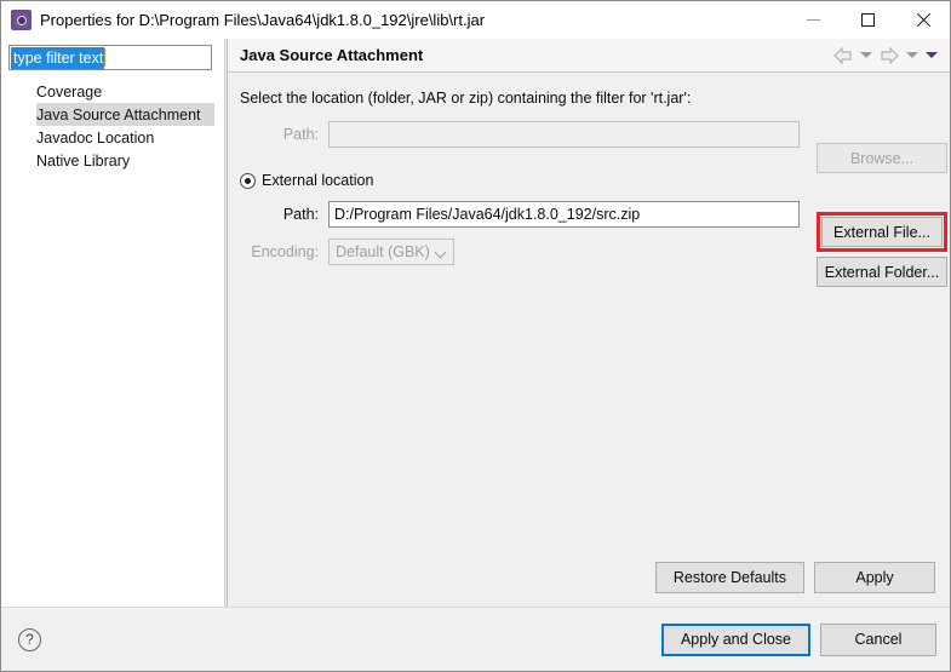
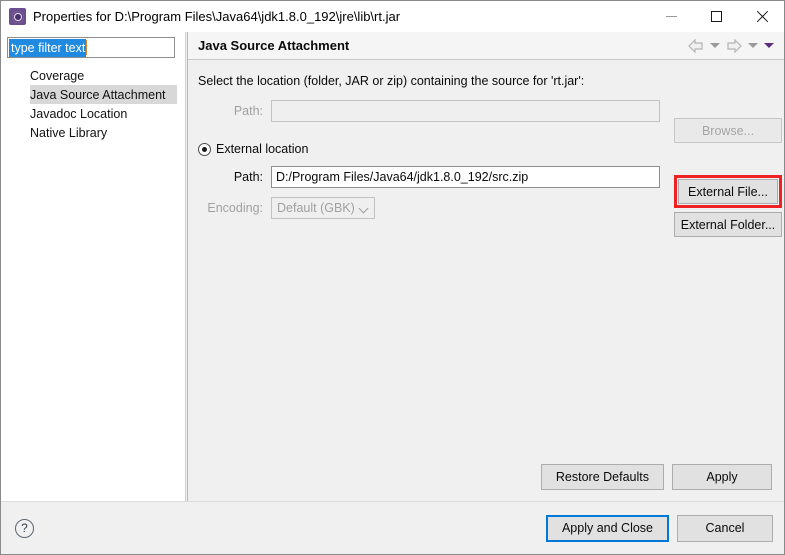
  Properties for D:\Program Files\Java64\jdk1.8.0_192\jre\lib\rt.jar
  type filter text
  Coverage
  Java Source Attachment
  Javadoc Location
  Native Library
  Java Source Attachment
- Select the location (folder, JAR or zip) containing the filter for 'rt.jar':
+ Select the location (folder, JAR or zip) containing the source for 'rt.jar':
  Path:
  External location
  Path:
  D:/Program Files/Java64/jdk1.8.0_192/src.zip
  Encoding:
  Default (GBK)
  Browse...
  External File...
  External Folder...
  Restore Defaults
  Apply
  ?
  Apply and Close
  Cancel
